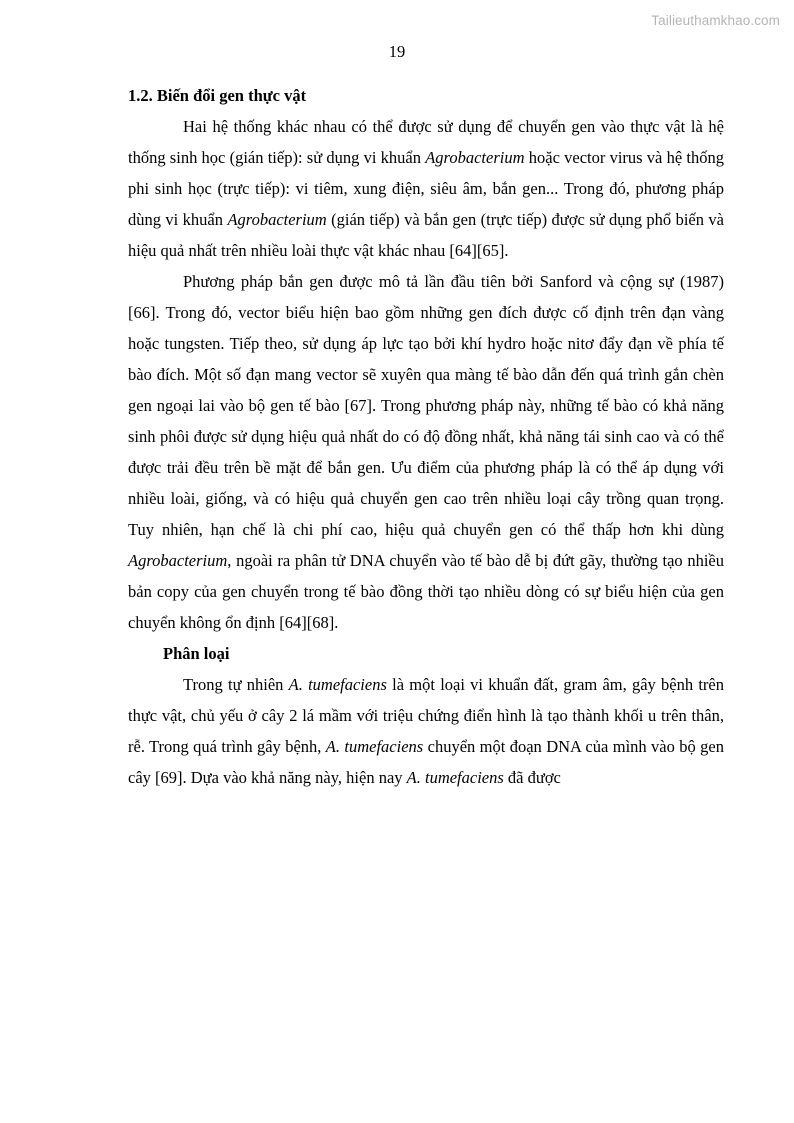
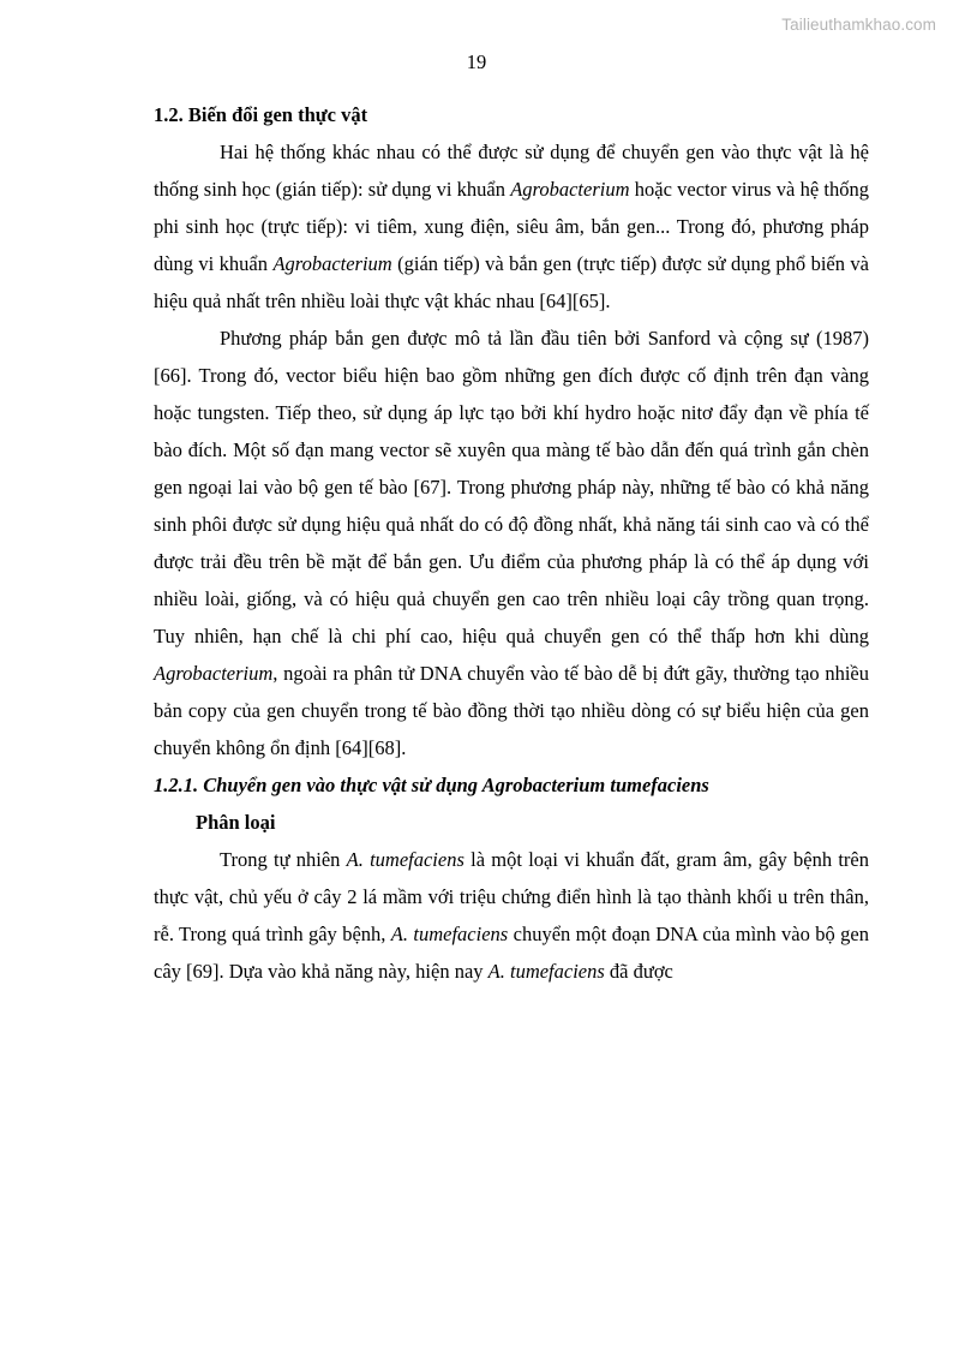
  Tailieuthamkhao.com
  19
  1.2. Biến đổi gen thực vật
  Hai hệ thống khác nhau có thể được sử dụng để chuyển gen vào thực vật là hệ thống sinh học (gián tiếp): sử dụng vi khuẩn Agrobacterium hoặc vector virus và hệ thống phi sinh học (trực tiếp): vi tiêm, xung điện, siêu âm, bắn gen... Trong đó, phương pháp dùng vi khuẩn Agrobacterium (gián tiếp) và bắn gen (trực tiếp) được sử dụng phổ biến và hiệu quả nhất trên nhiều loài thực vật khác nhau [64][65].
  Phương pháp bắn gen được mô tả lần đầu tiên bởi Sanford và cộng sự (1987) [66]. Trong đó, vector biểu hiện bao gồm những gen đích được cố định trên đạn vàng hoặc tungsten. Tiếp theo, sử dụng áp lực tạo bởi khí hydro hoặc nitơ đẩy đạn về phía tế bào đích. Một số đạn mang vector sẽ xuyên qua màng tế bào dẫn đến quá trình gắn chèn gen ngoại lai vào bộ gen tế bào [67]. Trong phương pháp này, những tế bào có khả năng sinh phôi được sử dụng hiệu quả nhất do có độ đồng nhất, khả năng tái sinh cao và có thể được trải đều trên bề mặt để bắn gen. Ưu điểm của phương pháp là có thể áp dụng với nhiều loài, giống, và có hiệu quả chuyển gen cao trên nhiều loại cây trồng quan trọng. Tuy nhiên, hạn chế là chi phí cao, hiệu quả chuyển gen có thể thấp hơn khi dùng Agrobacterium, ngoài ra phân tử DNA chuyển vào tế bào dễ bị đứt gãy, thường tạo nhiều bản copy của gen chuyển trong tế bào đồng thời tạo nhiều dòng có sự biểu hiện của gen chuyển không ổn định [64][68].
+ 1.2.1. Chuyển gen vào thực vật sử dụng Agrobacterium tumefaciens
  Phân loại
  Trong tự nhiên A. tumefaciens là một loại vi khuẩn đất, gram âm, gây bệnh trên thực vật, chủ yếu ở cây 2 lá mầm với triệu chứng điển hình là tạo thành khối u trên thân, rễ. Trong quá trình gây bệnh, A. tumefaciens chuyển một đoạn DNA của mình vào bộ gen cây [69]. Dựa vào khả năng này, hiện nay A. tumefaciens đã được
